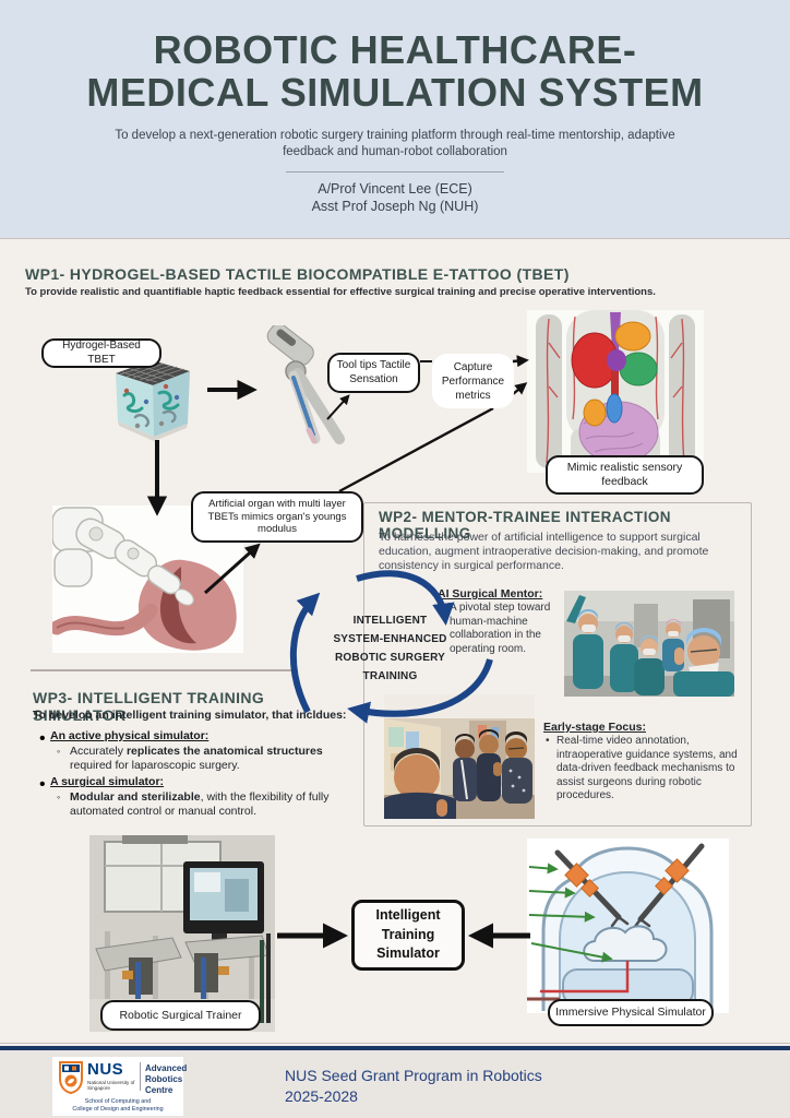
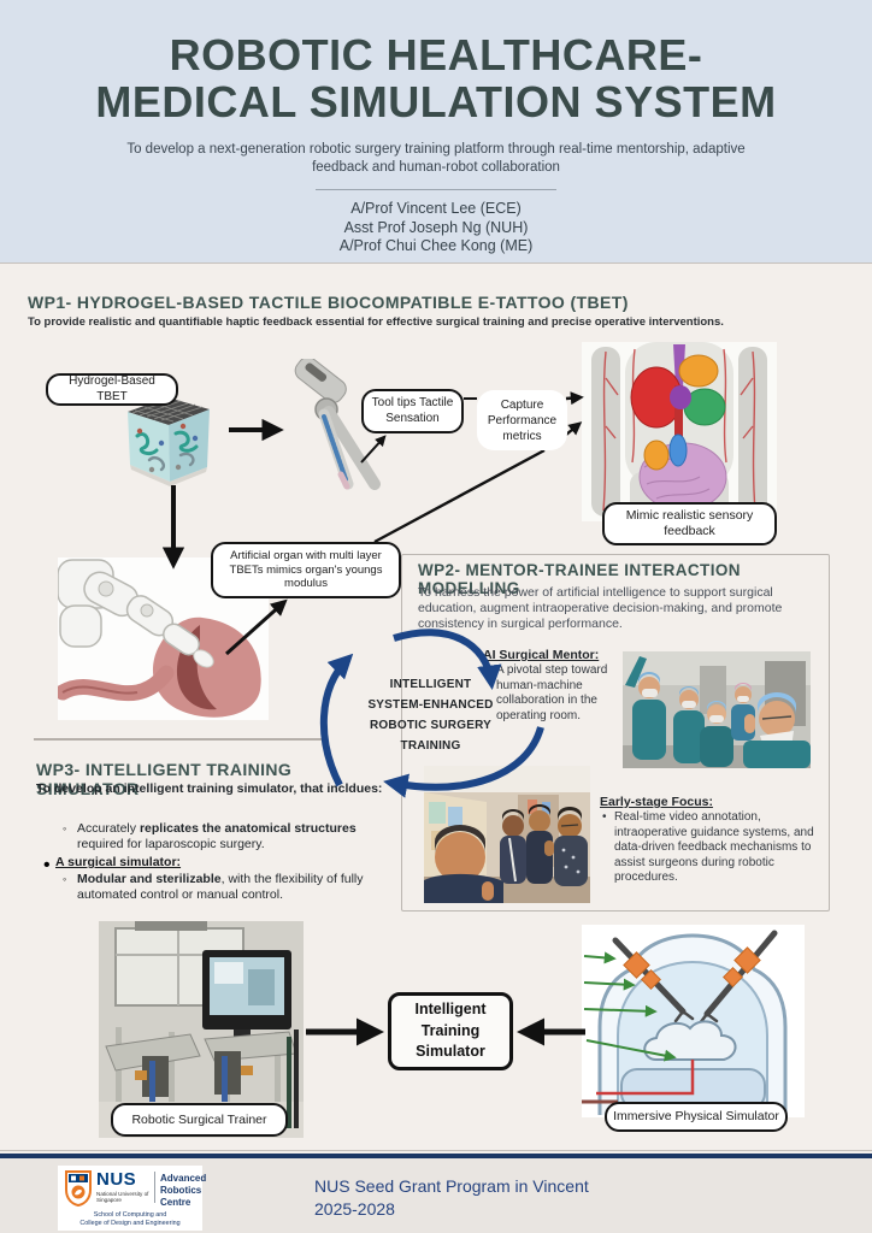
  ROBOTIC HEALTHCARE-
  MEDICAL SIMULATION SYSTEM
  To develop a next-generation robotic surgery training platform through real-time mentorship, adaptive feedback and human-robot collaboration
  A/Prof Vincent Lee (ECE)
  Asst Prof Joseph Ng (NUH)
+ A/Prof Chui Chee Kong (ME)
  WP1- HYDROGEL-BASED TACTILE BIOCOMPATIBLE E-TATTOO (TBET)
  To provide realistic and quantifiable haptic feedback essential for effective surgical training and precise operative interventions.
  Hydrogel-Based TBET
  Tool tips Tactile Sensation
  Capture Performance metrics
  Mimic realistic sensory feedback
  Artificial organ with multi layer TBETs mimics organ's youngs modulus
  INTELLIGENT
  SYSTEM-ENHANCED
  ROBOTIC SURGERY
  TRAINING
  WP2- MENTOR-TRAINEE INTERACTION MODELLING
  To harness the power of artificial intelligence to support surgical education, augment intraoperative decision-making, and promote consistency in surgical performance.
  AI Surgical Mentor:
  A pivotal step toward human-machine collaboration in the operating room.
  Early-stage Focus:
  Real-time video annotation, intraoperative guidance systems, and data-driven feedback mechanisms to assist surgeons during robotic procedures.
  WP3- INTELLIGENT TRAINING SIMULATOR
  To develop an intelligent training simulator, that incldues:
- An active physical simulator:
  Accurately replicates the anatomical structures required for laparoscopic surgery.
  A surgical simulator:
  Modular and sterilizable, with the flexibility of fully automated control or manual control.
  Robotic Surgical Trainer
  Intelligent Training Simulator
  Immersive Physical Simulator
  NUS
  Advanced
  Robotics Centre
- NUS Seed Grant Program in Robotics
+ NUS Seed Grant Program in Vincent
  2025-2028
